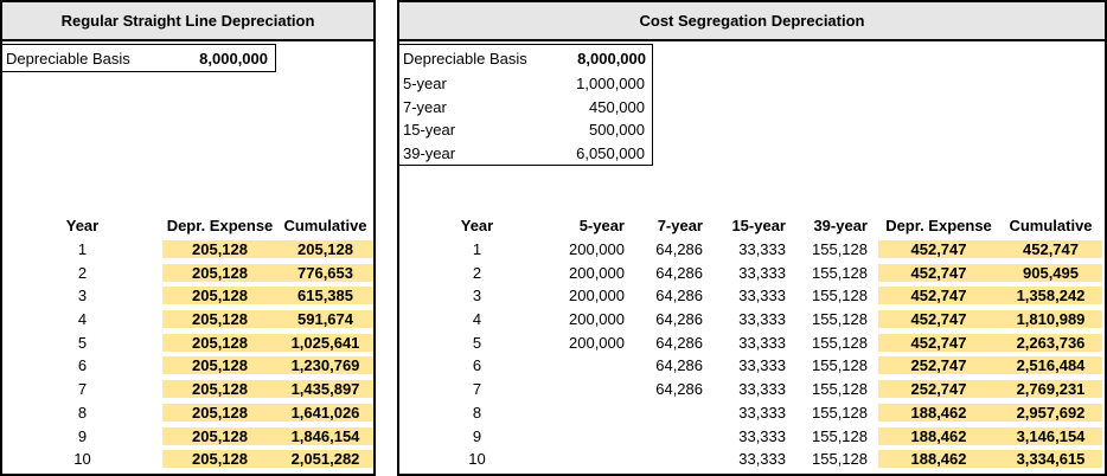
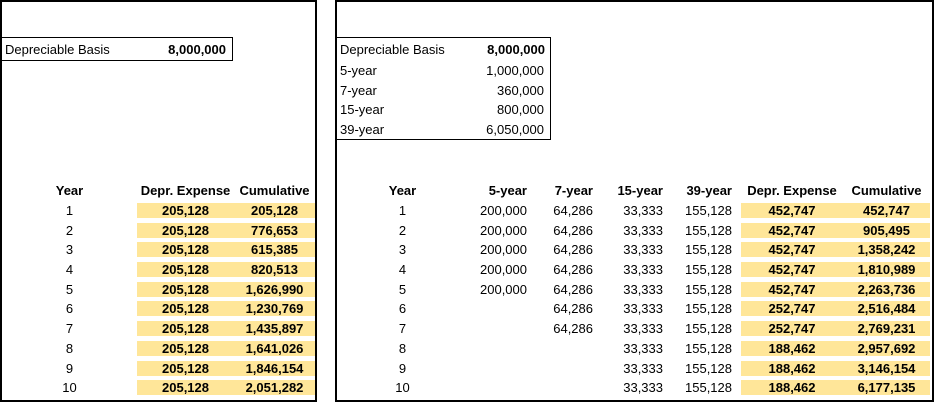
- Regular Straight Line Depreciation
  Depreciable Basis
  8,000,000
  Year
  Depr. Expense
  Cumulative
  1
  205,128
  205,128
  2
  205,128
  776,653
  3
  205,128
  615,385
  4
  205,128
- 591,674
+ 820,513
  5
  205,128
- 1,025,641
+ 1,626,990
  6
  205,128
  1,230,769
  7
  205,128
  1,435,897
  8
  205,128
  1,641,026
  9
  205,128
  1,846,154
  10
  205,128
  2,051,282
- Cost Segregation Depreciation
  Depreciable Basis
  8,000,000
  5-year
  1,000,000
  7-year
- 450,000
+ 360,000
  15-year
- 500,000
+ 800,000
  39-year
  6,050,000
  Year
  5-year
  7-year
  15-year
  39-year
  Depr. Expense
  Cumulative
  1
  200,000
  64,286
  33,333
  155,128
  452,747
  452,747
  2
  200,000
  64,286
  33,333
  155,128
  452,747
  905,495
  3
  200,000
  64,286
  33,333
  155,128
  452,747
  1,358,242
  4
  200,000
  64,286
  33,333
  155,128
  452,747
  1,810,989
  5
  200,000
  64,286
  33,333
  155,128
  452,747
  2,263,736
  6
  64,286
  33,333
  155,128
  252,747
  2,516,484
  7
  64,286
  33,333
  155,128
  252,747
  2,769,231
  8
  33,333
  155,128
  188,462
  2,957,692
  9
  33,333
  155,128
  188,462
  3,146,154
  10
  33,333
  155,128
  188,462
- 3,334,615
+ 6,177,135
